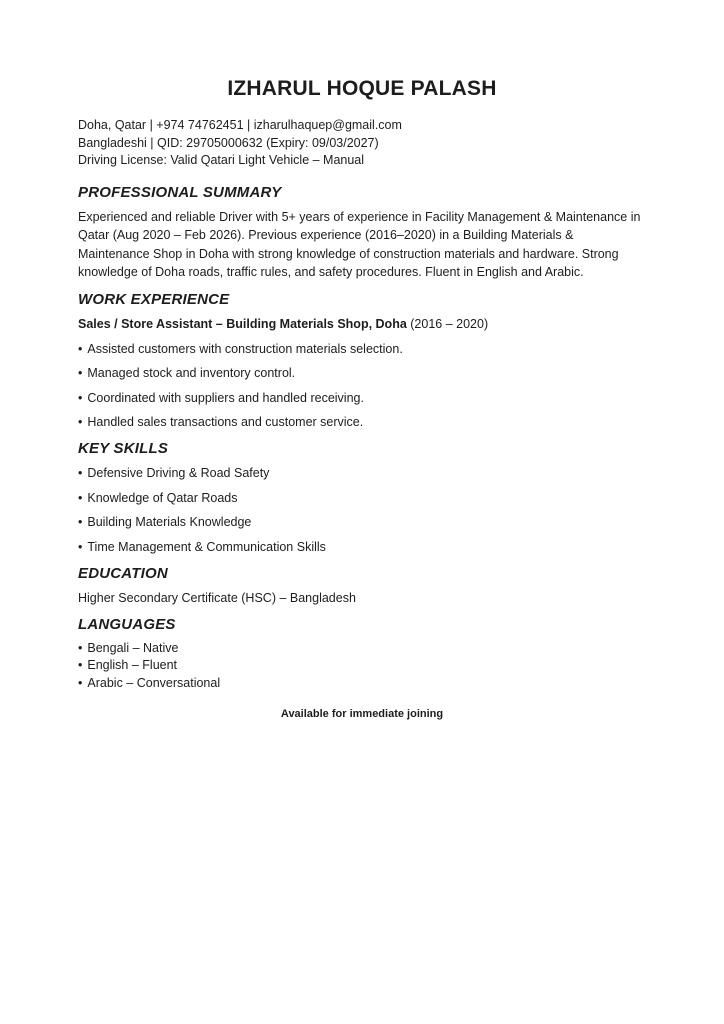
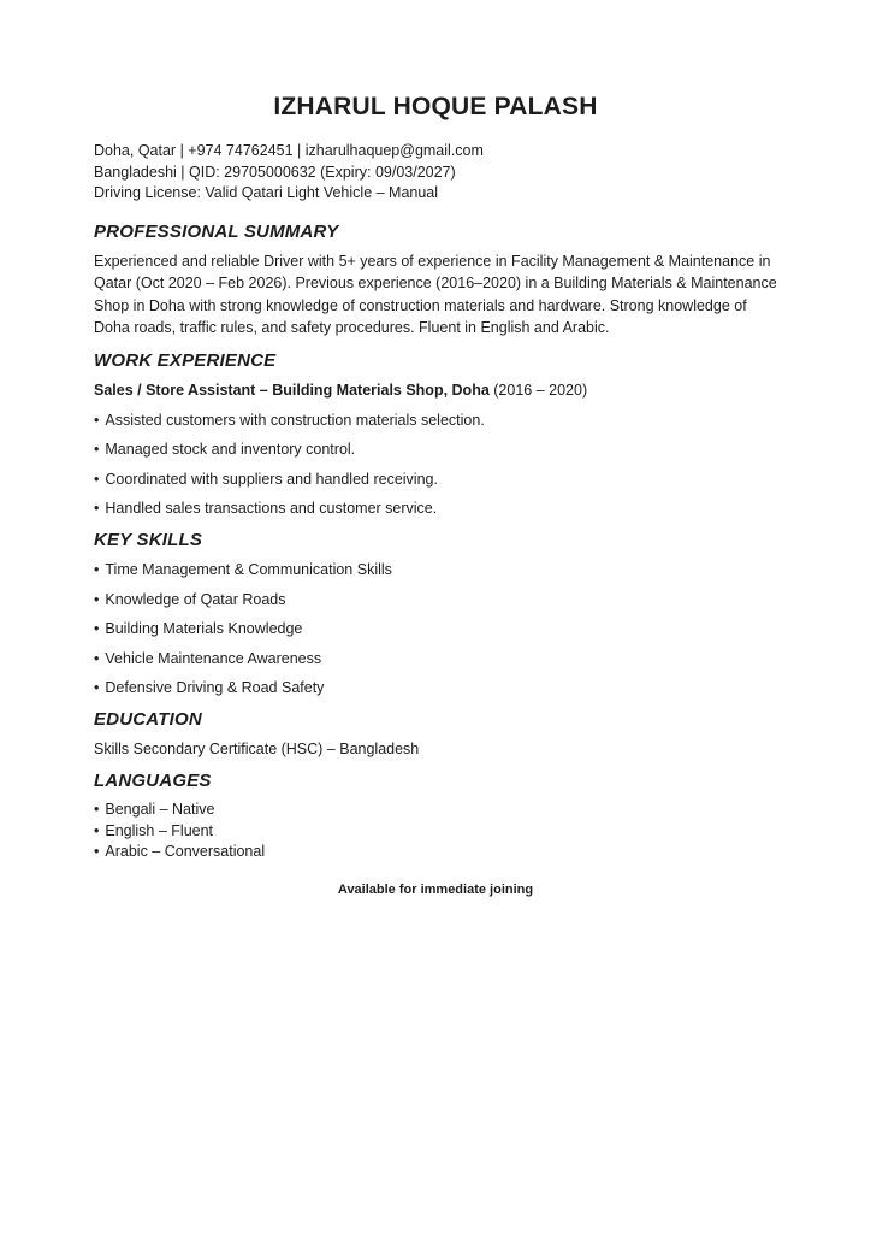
  IZHARUL HOQUE PALASH
  Doha, Qatar | +974 74762451 | izharulhaquep@gmail.com
  Bangladeshi | QID: 29705000632 (Expiry: 09/03/2027)
  Driving License: Valid Qatari Light Vehicle – Manual
  PROFESSIONAL SUMMARY
- Experienced and reliable Driver with 5+ years of experience in Facility Management & Maintenance in Qatar (Aug 2020 – Feb 2026). Previous experience (2016–2020) in a Building Materials & Maintenance Shop in Doha with strong knowledge of construction materials and hardware. Strong knowledge of Doha roads, traffic rules, and safety procedures. Fluent in English and Arabic.
+ Experienced and reliable Driver with 5+ years of experience in Facility Management & Maintenance in Qatar (Oct 2020 – Feb 2026). Previous experience (2016–2020) in a Building Materials & Maintenance Shop in Doha with strong knowledge of construction materials and hardware. Strong knowledge of Doha roads, traffic rules, and safety procedures. Fluent in English and Arabic.
  WORK EXPERIENCE
  Sales / Store Assistant – Building Materials Shop, Doha (2016 – 2020)
  Assisted customers with construction materials selection.
  Managed stock and inventory control.
  Coordinated with suppliers and handled receiving.
  Handled sales transactions and customer service.
  KEY SKILLS
- Defensive Driving & Road Safety
+ Time Management & Communication Skills
  Knowledge of Qatar Roads
  Building Materials Knowledge
+ Vehicle Maintenance Awareness
- Time Management & Communication Skills
+ Defensive Driving & Road Safety
  EDUCATION
- Higher Secondary Certificate (HSC) – Bangladesh
+ Skills Secondary Certificate (HSC) – Bangladesh
  LANGUAGES
  Bengali – Native
  English – Fluent
  Arabic – Conversational
  Available for immediate joining
